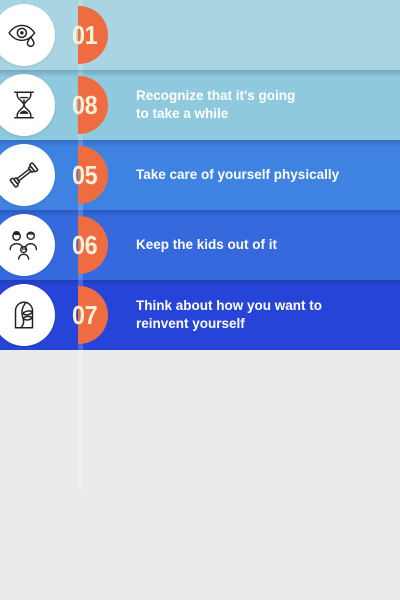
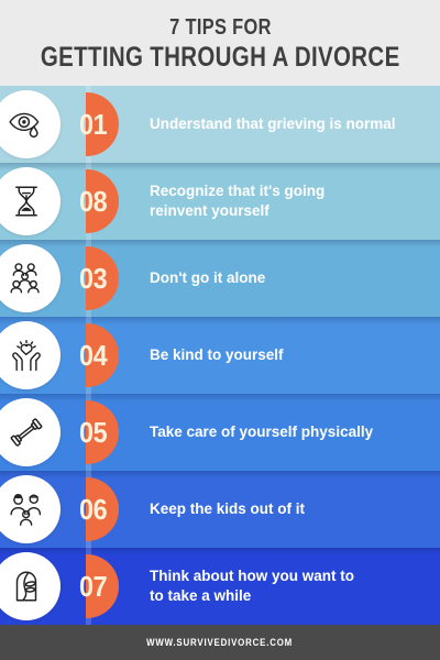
+ 7 TIPS FOR
+ GETTING THROUGH A DIVORCE
  01
+ Understand that grieving is normal
  08
  Recognize that it's going
- to take a while
+ reinvent yourself
+ 03
+ Don't go it alone
+ 04
+ Be kind to yourself
  05
  Take care of yourself physically
  06
  Keep the kids out of it
  07
  Think about how you want to
- reinvent yourself
+ to take a while
+ WWW.SURVIVEDIVORCE.COM
